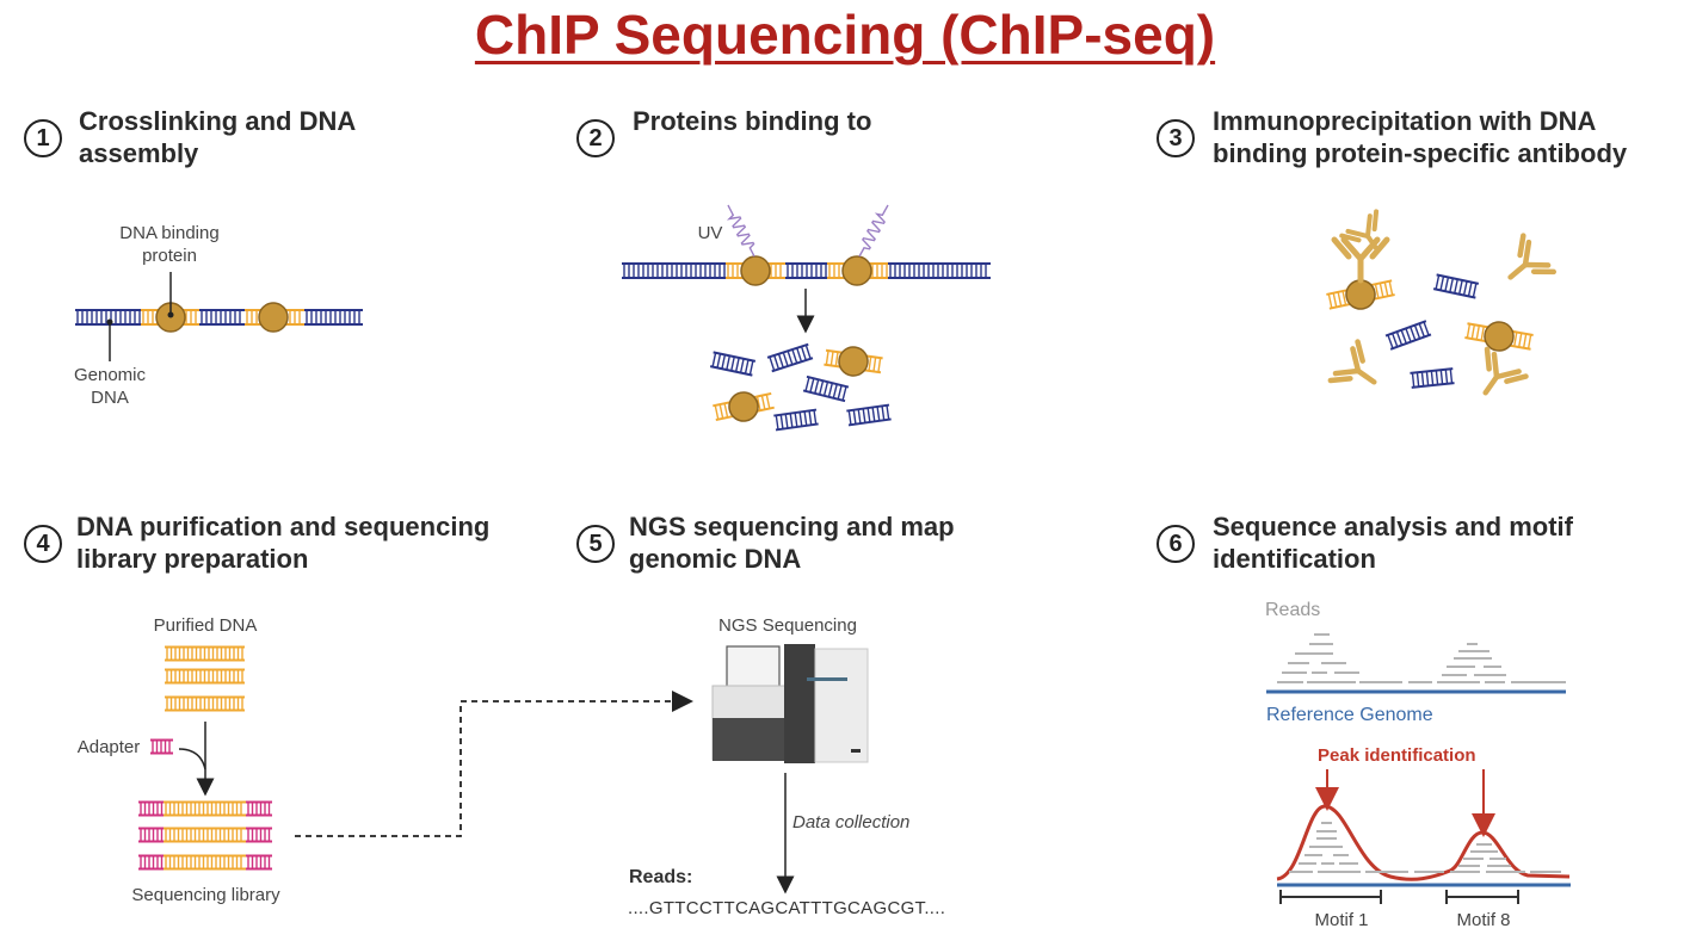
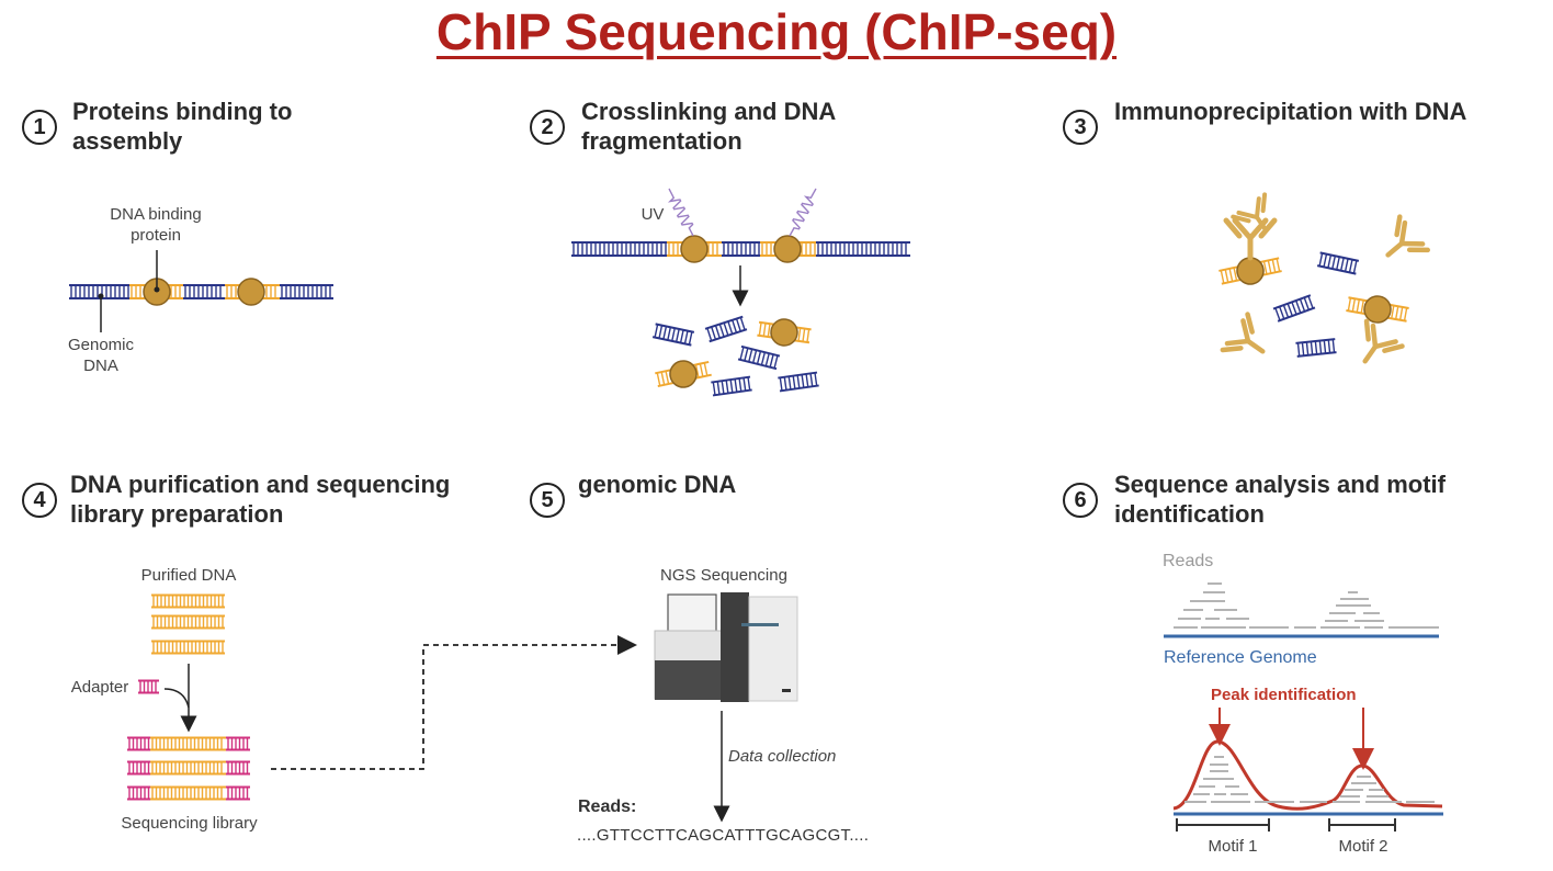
  ChIP Sequencing (ChIP-seq)
  1
- Crosslinking and DNA
+ Proteins binding to
  assembly
  2
- Proteins binding to
+ Crosslinking and DNA
+ fragmentation
  3
  Immunoprecipitation with DNA
- binding protein-specific antibody
  4
  DNA purification and sequencing
  library preparation
  5
- NGS sequencing and map
  genomic DNA
  6
  Sequence analysis and motif
  identification
  DNA binding
  protein
  Genomic
  DNA
  UV
  Purified DNA
  Adapter
  Sequencing library
  NGS Sequencing
  Data collection
  Reads:
  ....GTTCCTTCAGCATTTGCAGCGT....
  Reads
  Reference Genome
  Peak identification
  Motif 1
- Motif 8
+ Motif 2
